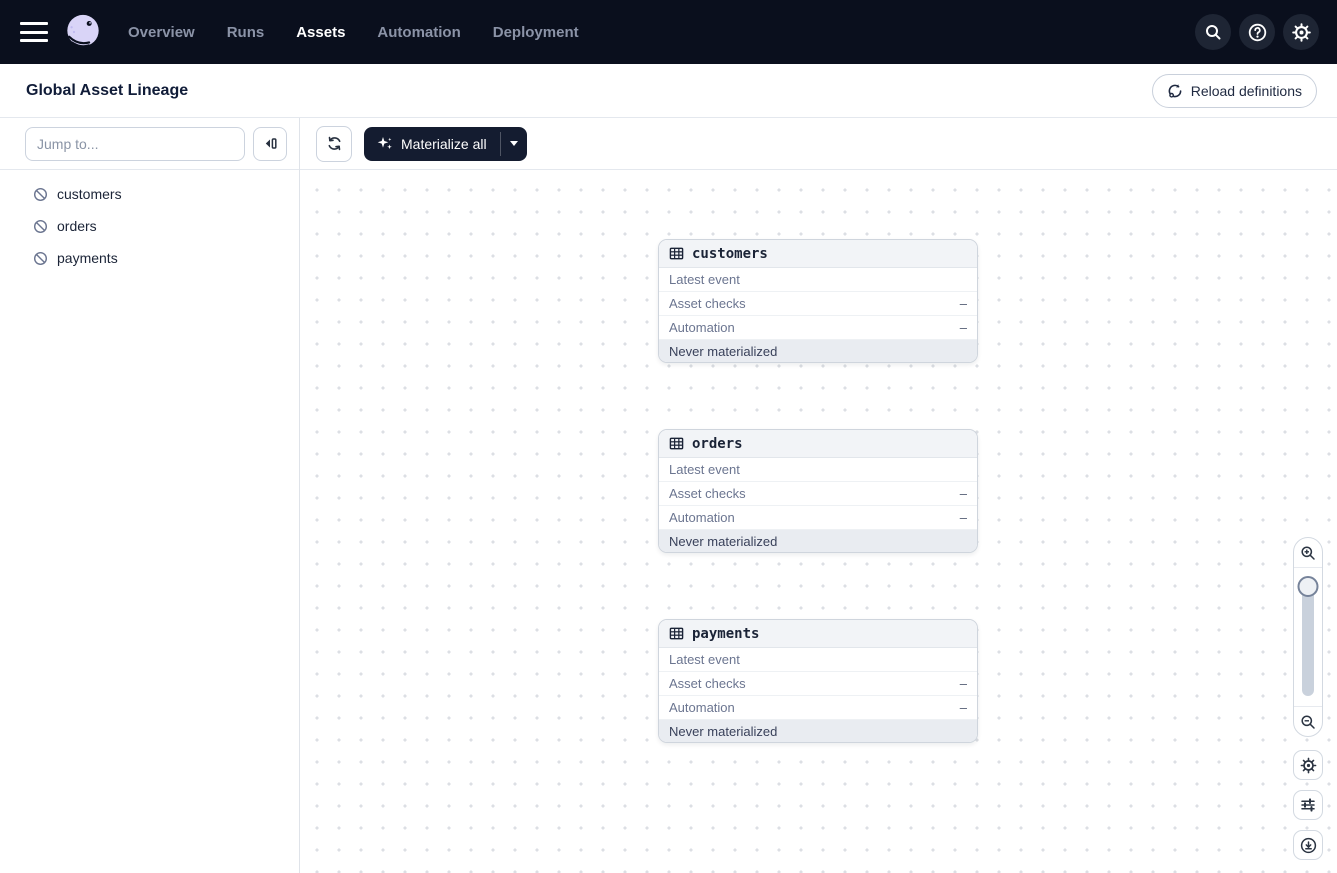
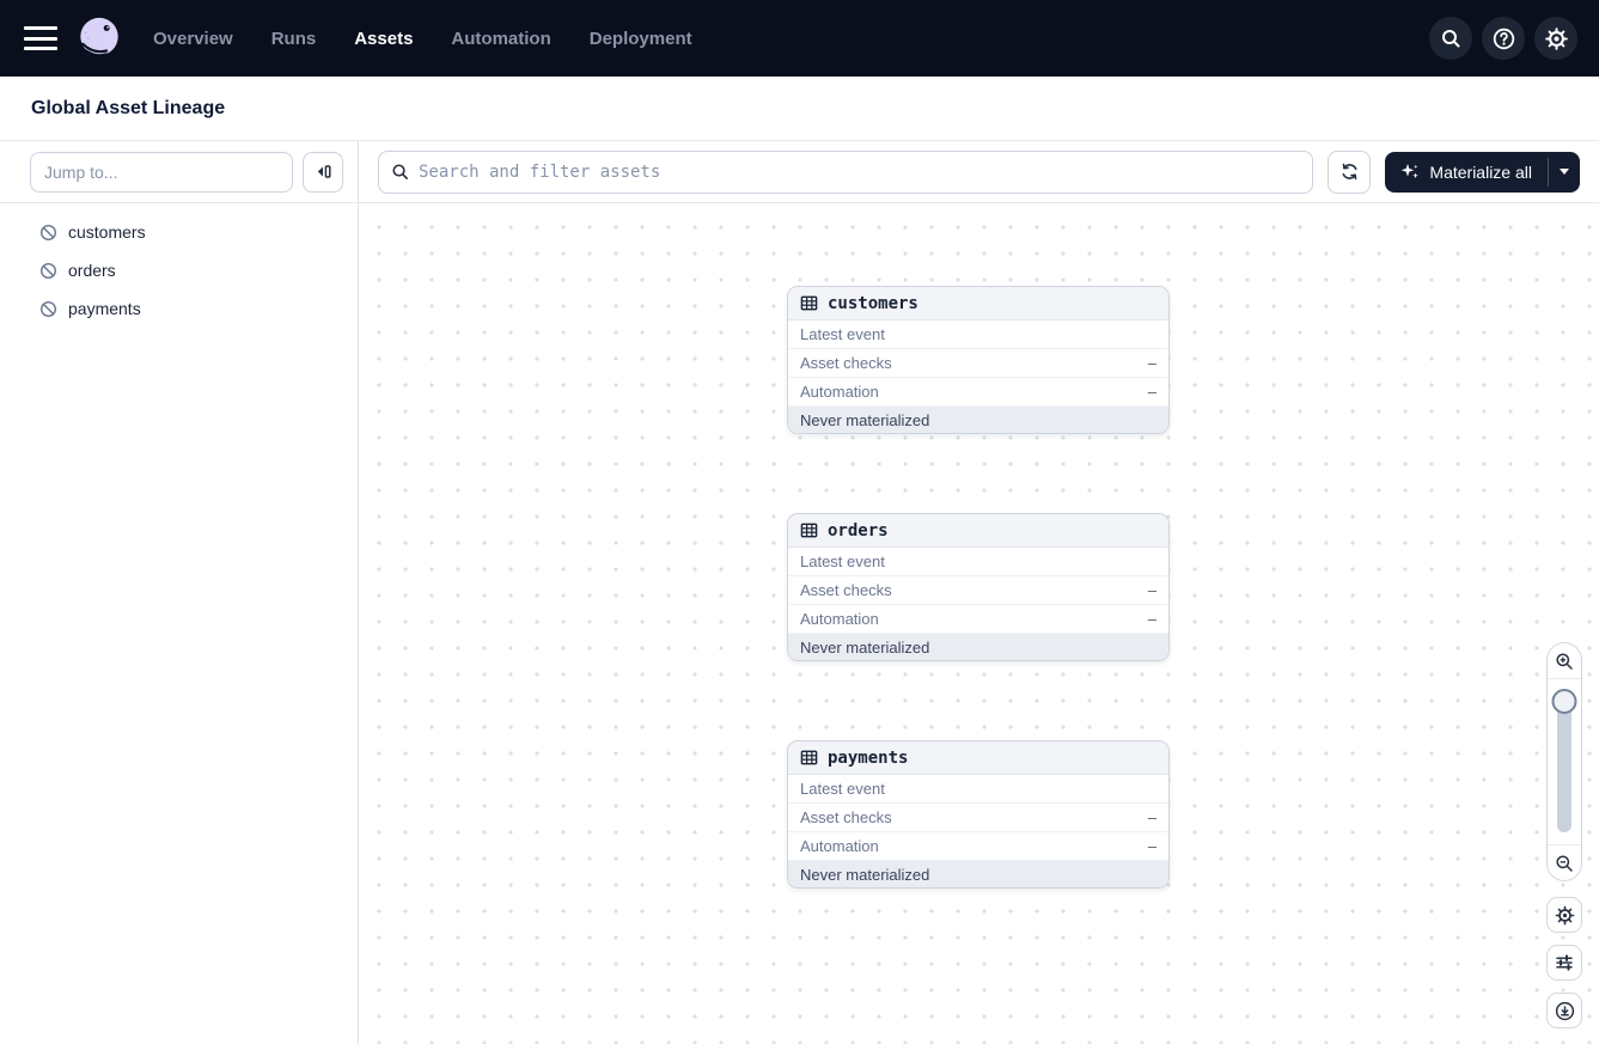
  Overview
  Runs
  Assets
  Automation
  Deployment
  Global Asset Lineage
- Reload definitions
  Jump to...
  customers
  orders
  payments
+ Search and filter assets
  Materialize all
  customers
  Latest event
  Asset checks
  –
  Automation
  –
  Never materialized
  orders
  Latest event
  Asset checks
  –
  Automation
  –
  Never materialized
  payments
  Latest event
  Asset checks
  –
  Automation
  –
  Never materialized
